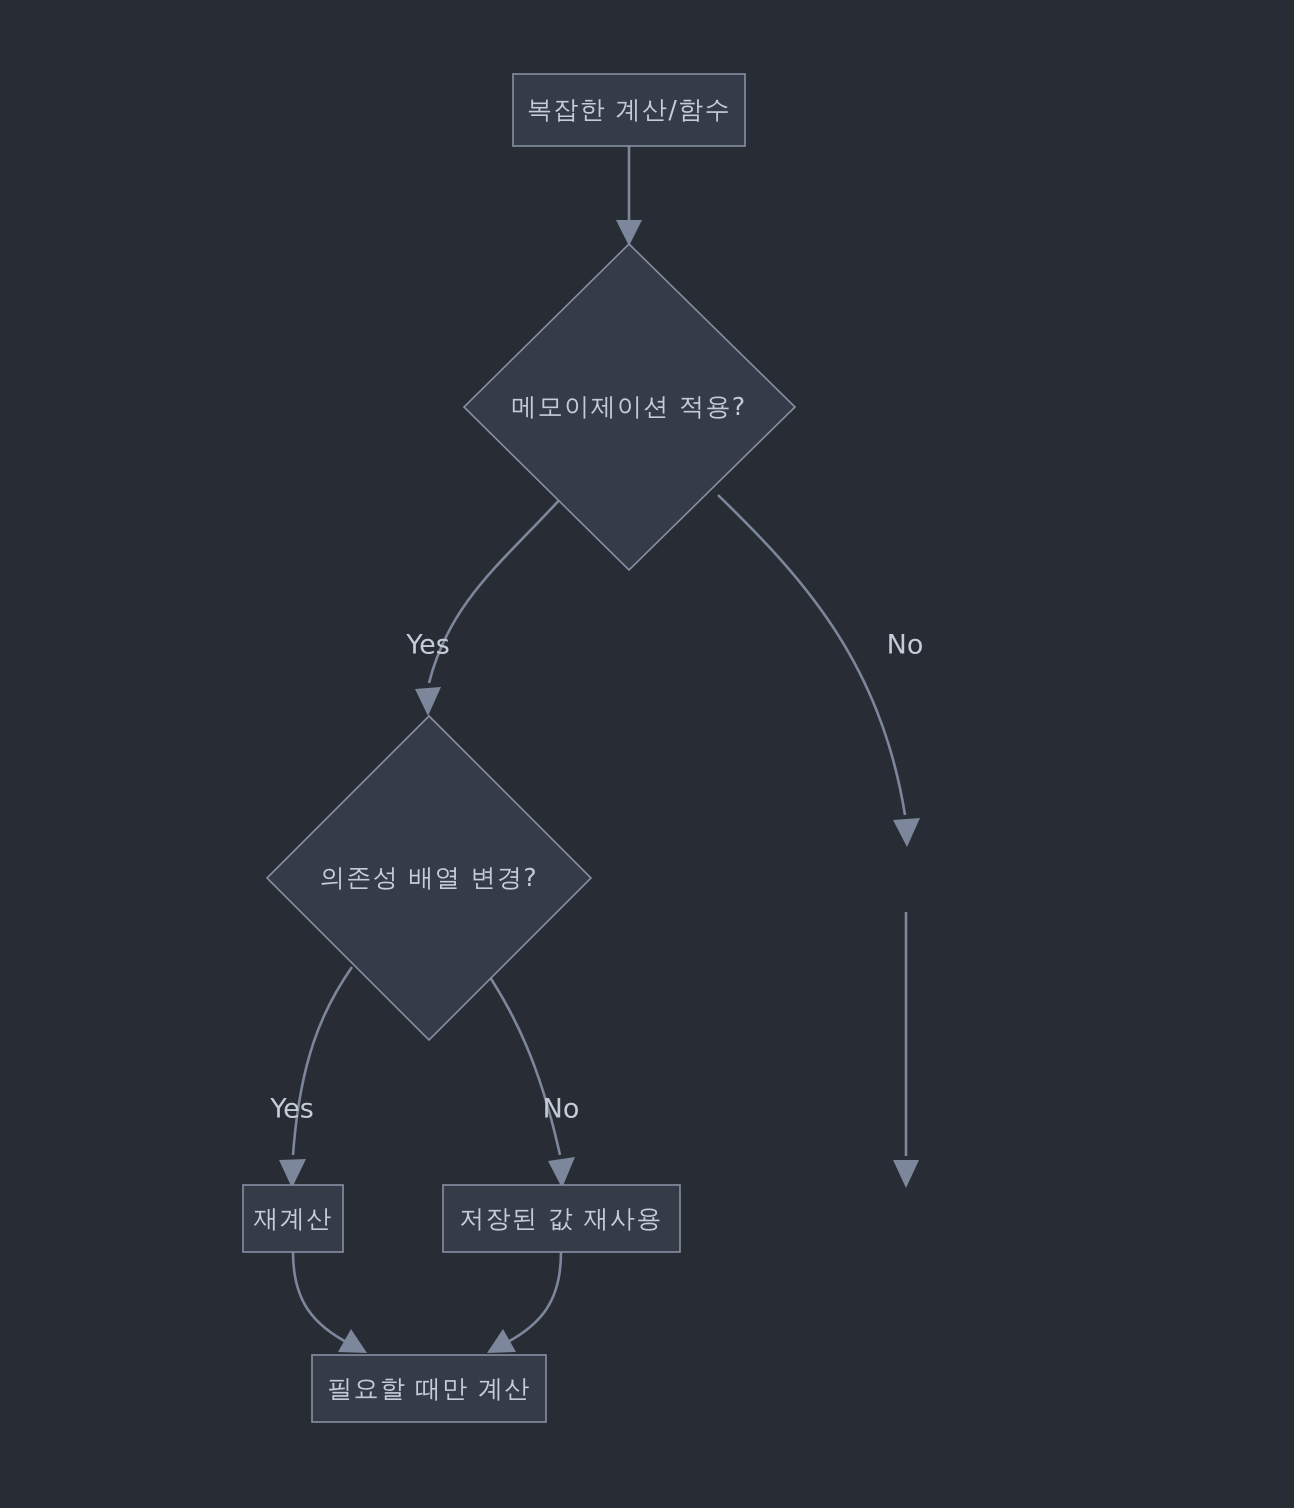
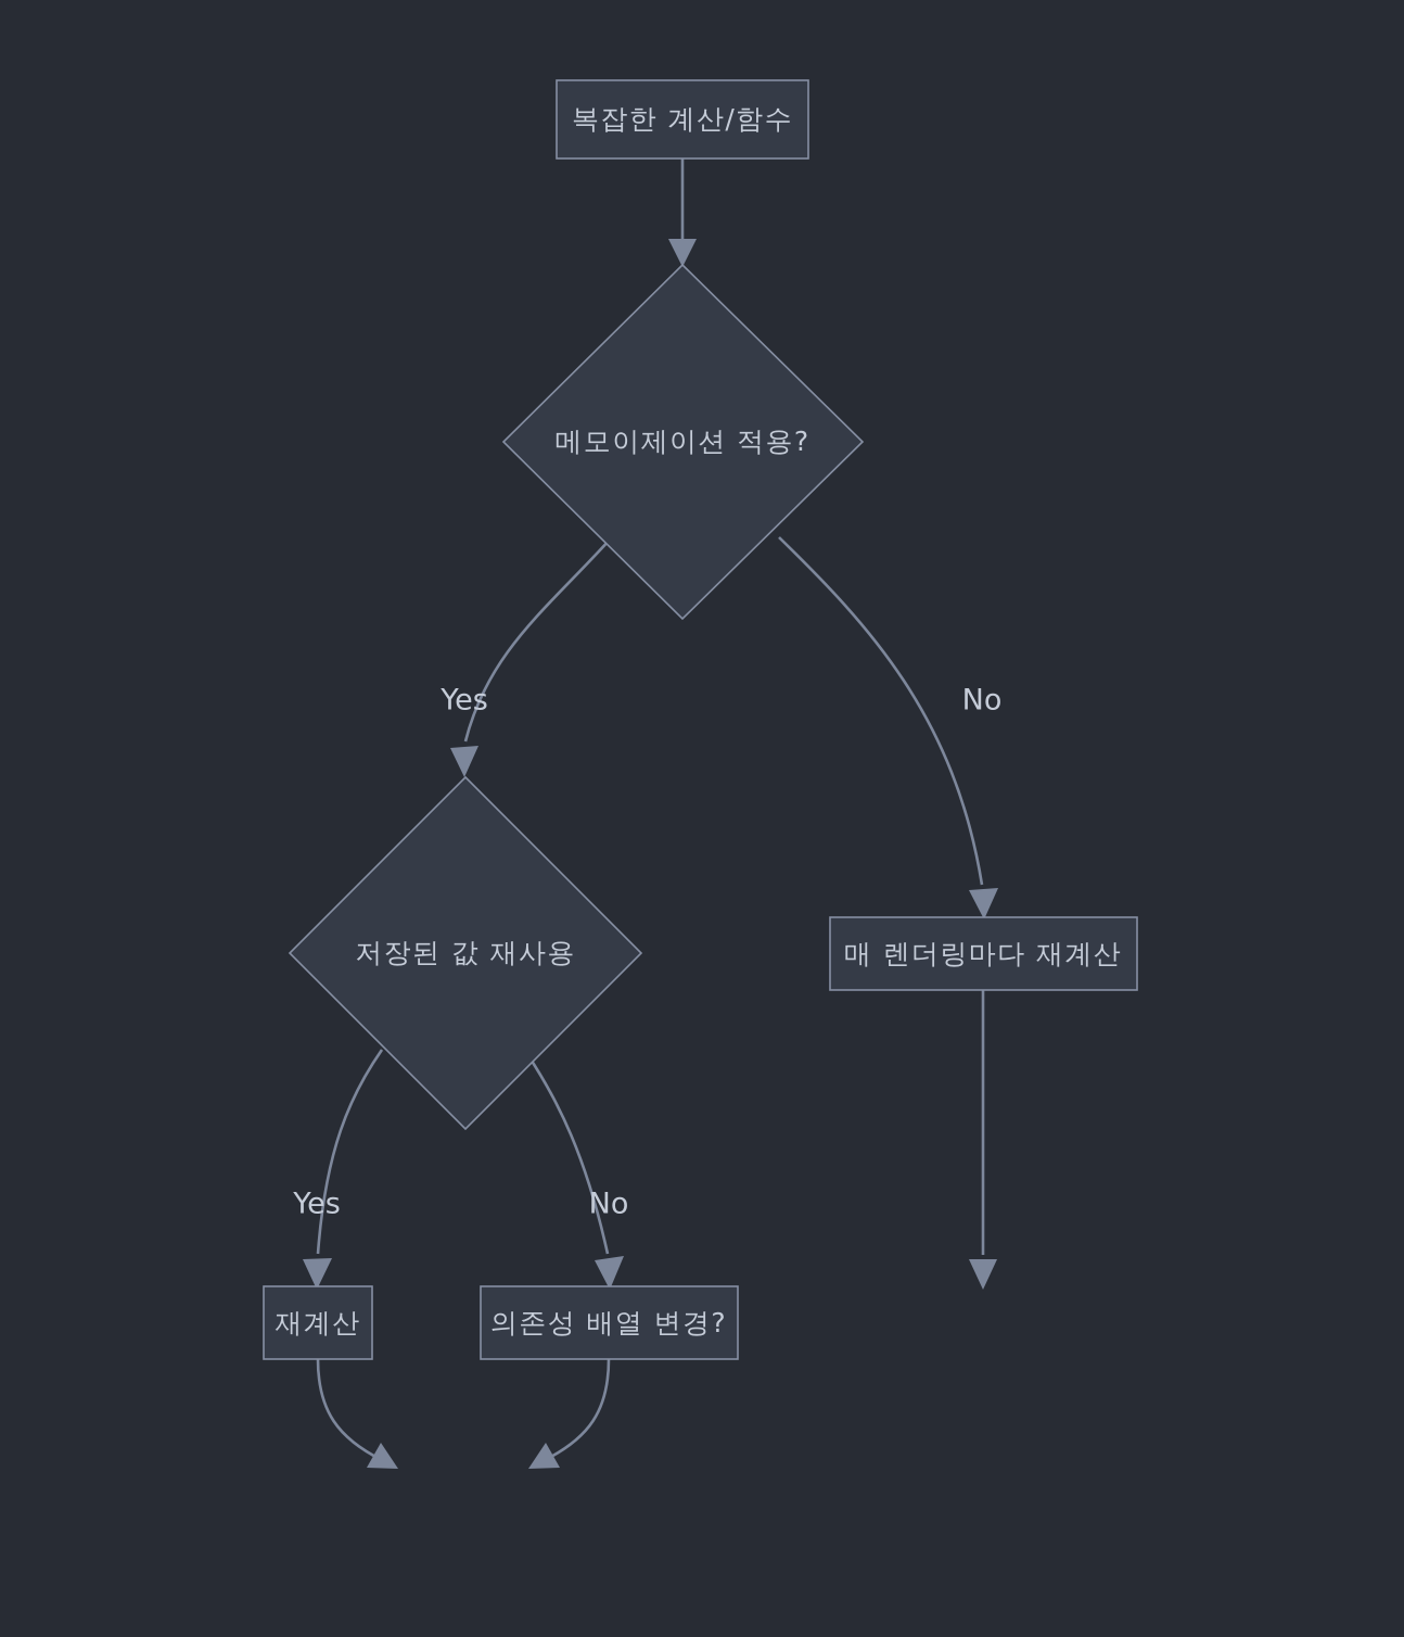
  Yes
  No
  Yes
  No
  복잡한 계산/함수
  메모이제이션 적용?
- 의존성 배열 변경?
+ 저장된 값 재사용
+ 매 렌더링마다 재계산
  재계산
- 저장된 값 재사용
+ 의존성 배열 변경?
- 필요할 때만 계산
